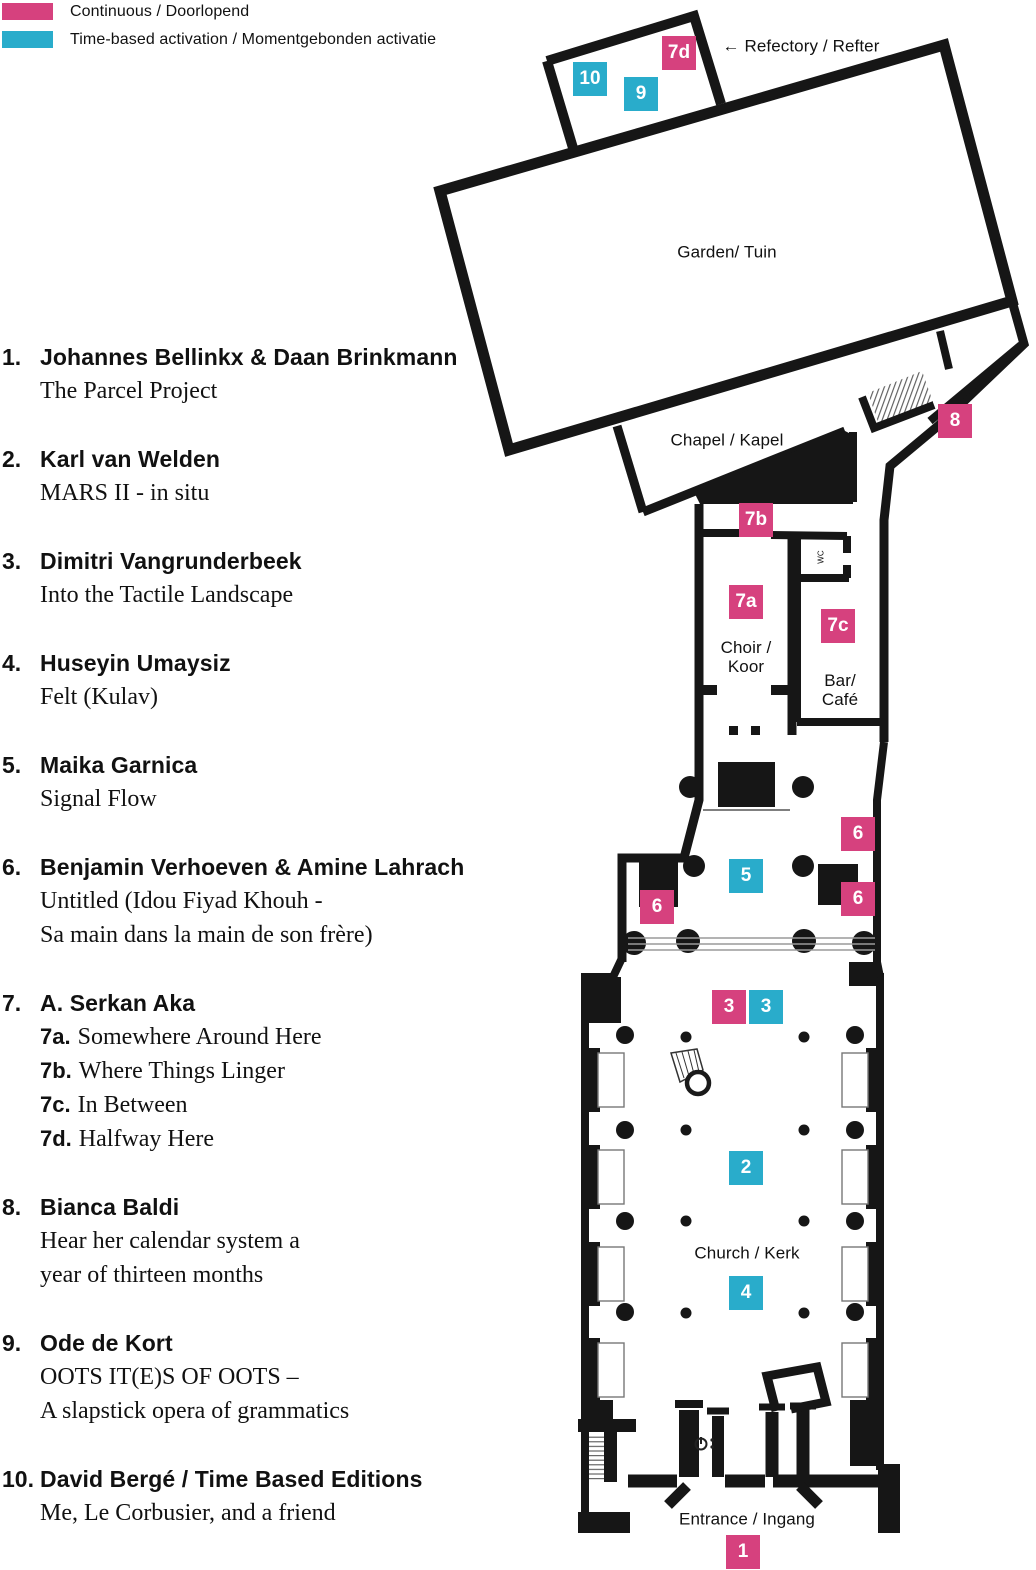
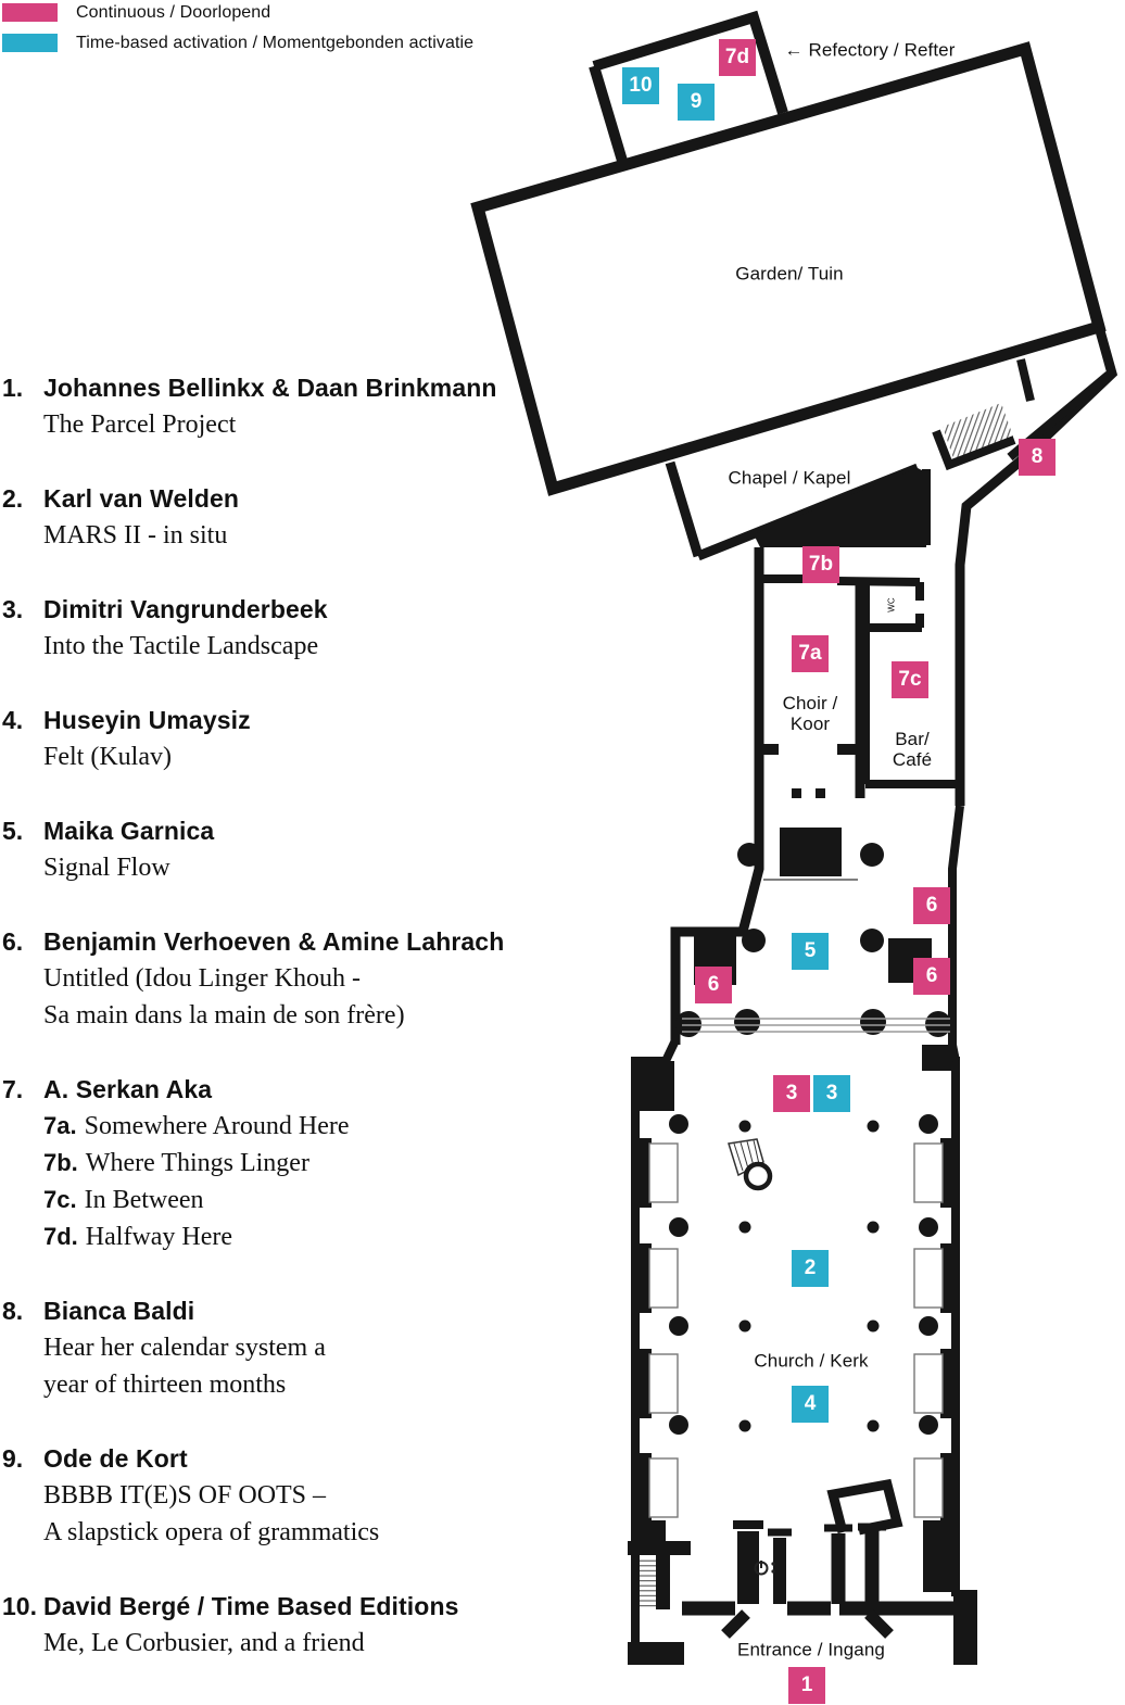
  Continuous / Doorlopend
  Time-based activation / Momentgebonden activatie
  1.
  Johannes Bellinkx & Daan Brinkmann
  The Parcel Project
  2.
  Karl van Welden
  MARS II - in situ
  3.
  Dimitri Vangrunderbeek
  Into the Tactile Landscape
  4.
  Huseyin Umaysiz
  Felt (Kulav)
  5.
  Maika Garnica
  Signal Flow
  6.
  Benjamin Verhoeven & Amine Lahrach
- Untitled (Idou Fiyad Khouh -
+ Untitled (Idou Linger Khouh -
  Sa main dans la main de son frère)
  7.
  A. Serkan Aka
  7a. Somewhere Around Here
  7b. Where Things Linger
  7c. In Between
  7d. Halfway Here
  8.
  Bianca Baldi
  Hear her calendar system a
  year of thirteen months
  9.
  Ode de Kort
- OOTS IT(E)S OF OOTS –
+ BBBB IT(E)S OF OOTS –
  A slapstick opera of grammatics
  10.
  David Bergé / Time Based Editions
  Me, Le Corbusier, and a friend
  ← Refectory / Refter
  Garden/ Tuin
  Chapel / Kapel
  Choir /
  Koor
  Bar/
  Café
  Church / Kerk
  Entrance / Ingang
  10
  9
  7d
  8
  7b
  7a
  7c
  6
  5
  6
  6
  3
  3
  2
  4
  1
